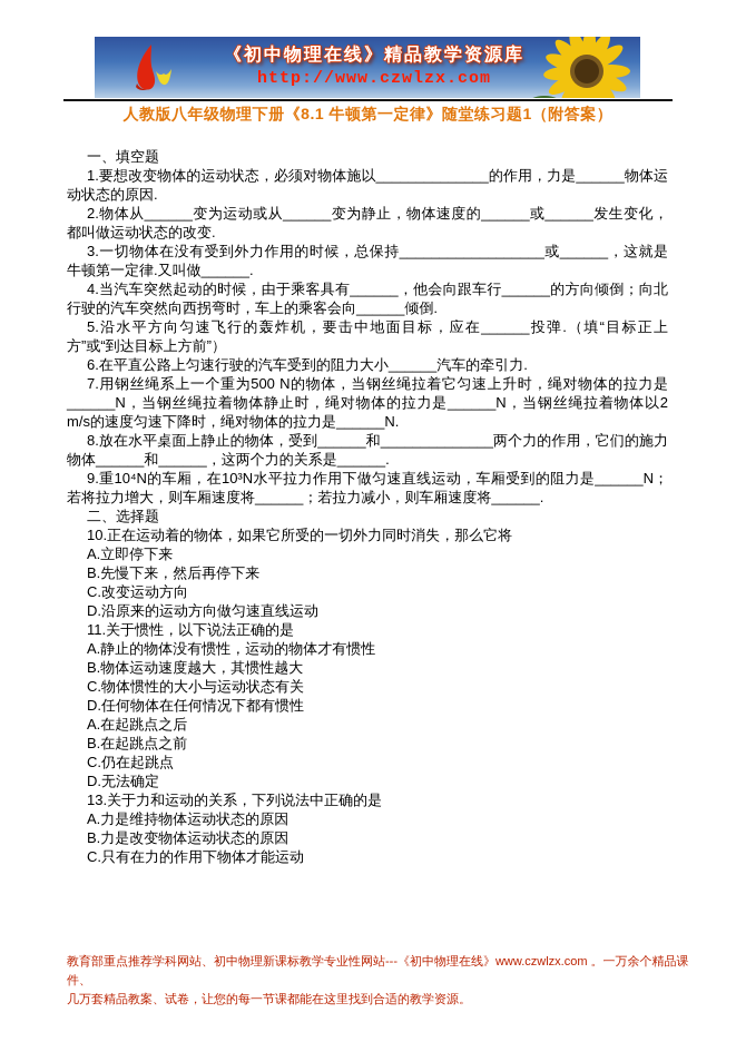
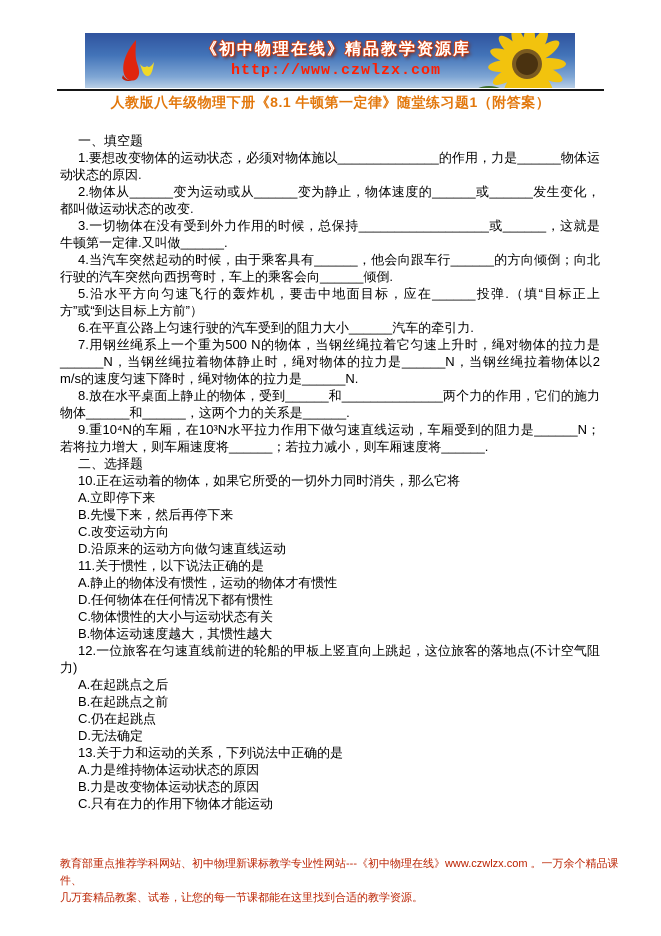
  《初中物理在线》精品教学资源库
  http://www.czwlzx.com
  人教版八年级物理下册《8.1 牛顿第一定律》随堂练习题1（附答案）
  一、填空题
  1.要想改变物体的运动状态，必须对物体施以______________的作用，力是______物体运动状态的原因.
  2.物体从______变为运动或从______变为静止，物体速度的______或______发生变化，都叫做运动状态的改变.
  3.一切物体在没有受到外力作用的时候，总保持__________________或______，这就是牛顿第一定律.又叫做______.
  4.当汽车突然起动的时候，由于乘客具有______，他会向跟车行______的方向倾倒；向北行驶的汽车突然向西拐弯时，车上的乘客会向______倾倒.
  5.沿水平方向匀速飞行的轰炸机，要击中地面目标，应在______投弹.（填“目标正上方”或“到达目标上方前”）
  6.在平直公路上匀速行驶的汽车受到的阻力大小______汽车的牵引力.
  7.用钢丝绳系上一个重为500 N的物体，当钢丝绳拉着它匀速上升时，绳对物体的拉力是______N，当钢丝绳拉着物体静止时，绳对物体的拉力是______N，当钢丝绳拉着物体以2 m/s的速度匀速下降时，绳对物体的拉力是______N.
  8.放在水平桌面上静止的物体，受到______和______________两个力的作用，它们的施力物体______和______，这两个力的关系是______.
  9.重10⁴N的车厢，在10³N水平拉力作用下做匀速直线运动，车厢受到的阻力是______N；若将拉力增大，则车厢速度将______；若拉力减小，则车厢速度将______.
  二、选择题
  10.正在运动着的物体，如果它所受的一切外力同时消失，那么它将
  A.立即停下来
  B.先慢下来，然后再停下来
  C.改变运动方向
  D.沿原来的运动方向做匀速直线运动
  11.关于惯性，以下说法正确的是
  A.静止的物体没有惯性，运动的物体才有惯性
- B.物体运动速度越大，其惯性越大
+ D.任何物体在任何情况下都有惯性
  C.物体惯性的大小与运动状态有关
- D.任何物体在任何情况下都有惯性
+ B.物体运动速度越大，其惯性越大
+ 12.一位旅客在匀速直线前进的轮船的甲板上竖直向上跳起，这位旅客的落地点(不计空气阻力)
  A.在起跳点之后
  B.在起跳点之前
  C.仍在起跳点
  D.无法确定
  13.关于力和运动的关系，下列说法中正确的是
  A.力是维持物体运动状态的原因
  B.力是改变物体运动状态的原因
  C.只有在力的作用下物体才能运动
  教育部重点推荐学科网站、初中物理新课标教学专业性网站---《初中物理在线》www.czwlzx.com 。一万余个精品课件、
  几万套精品教案、试卷，让您的每一节课都能在这里找到合适的教学资源。
